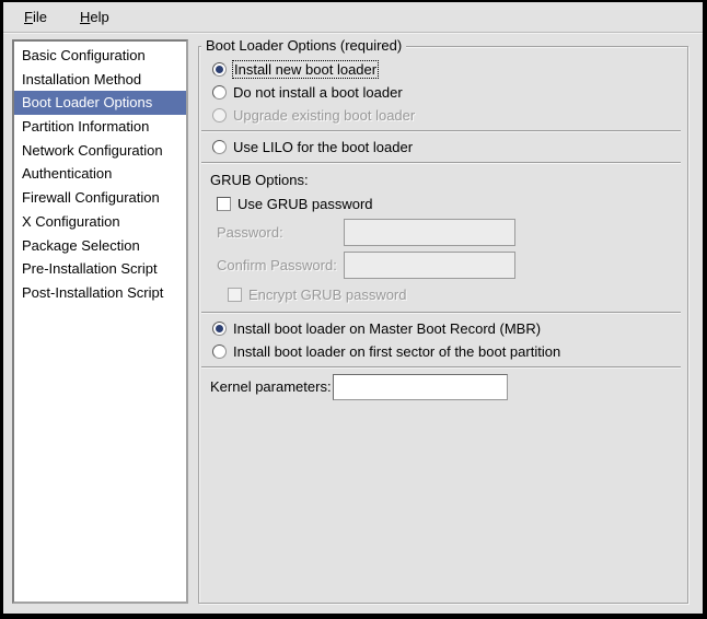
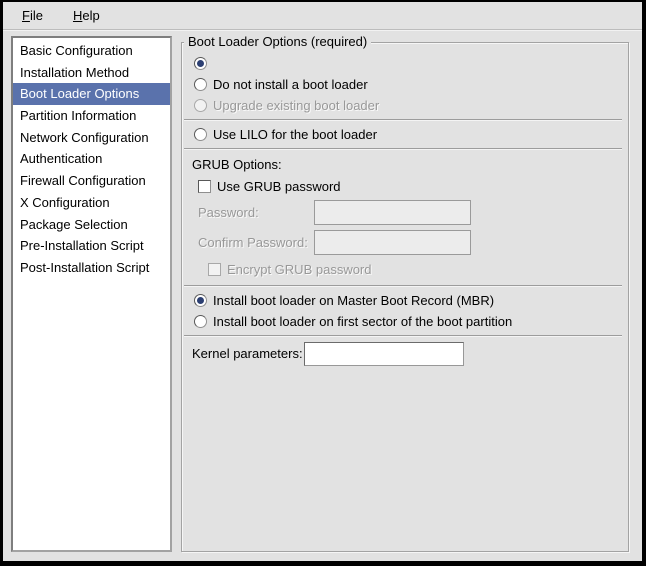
  File
  Help
  Basic Configuration
  Installation Method
  Boot Loader Options
  Partition Information
  Network Configuration
  Authentication
  Firewall Configuration
  X Configuration
  Package Selection
  Pre-Installation Script
  Post-Installation Script
  Boot Loader Options (required)
- Install new boot loader
  Do not install a boot loader
  Upgrade existing boot loader
  Use LILO for the boot loader
  GRUB Options:
  Use GRUB password
  Password:
  Confirm Password:
  Encrypt GRUB password
  Install boot loader on Master Boot Record (MBR)
  Install boot loader on first sector of the boot partition
  Kernel parameters:
